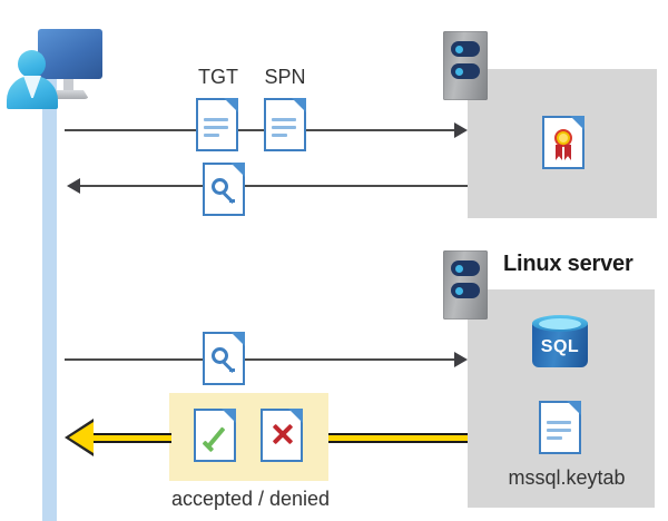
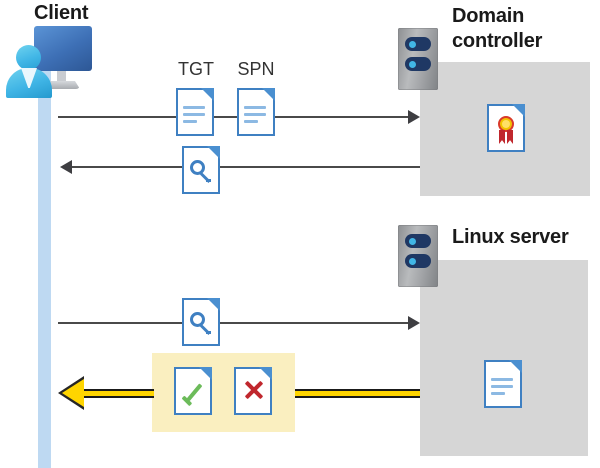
+ Client
+ Domain controller
  Linux server
- SQL
- mssql.keytab
  TGT
  SPN
- accepted / denied
